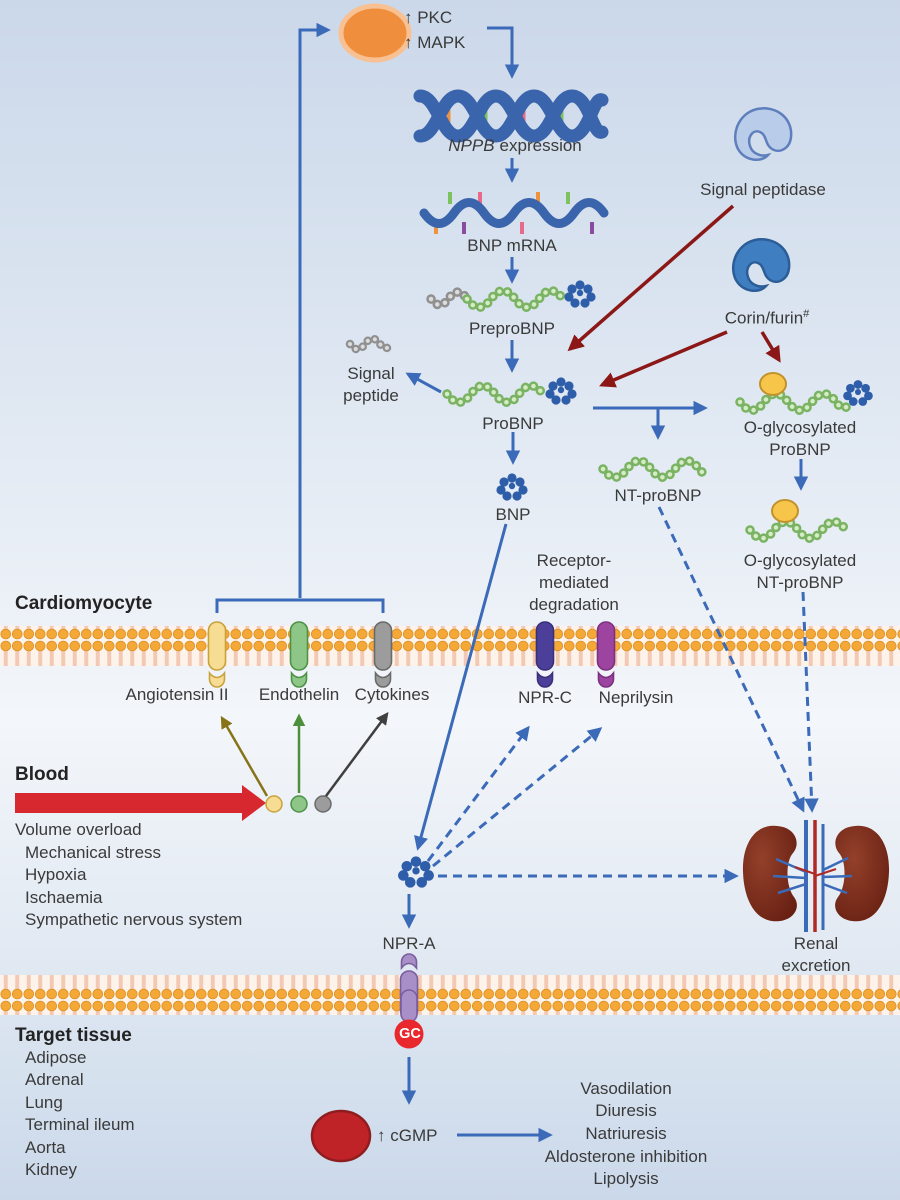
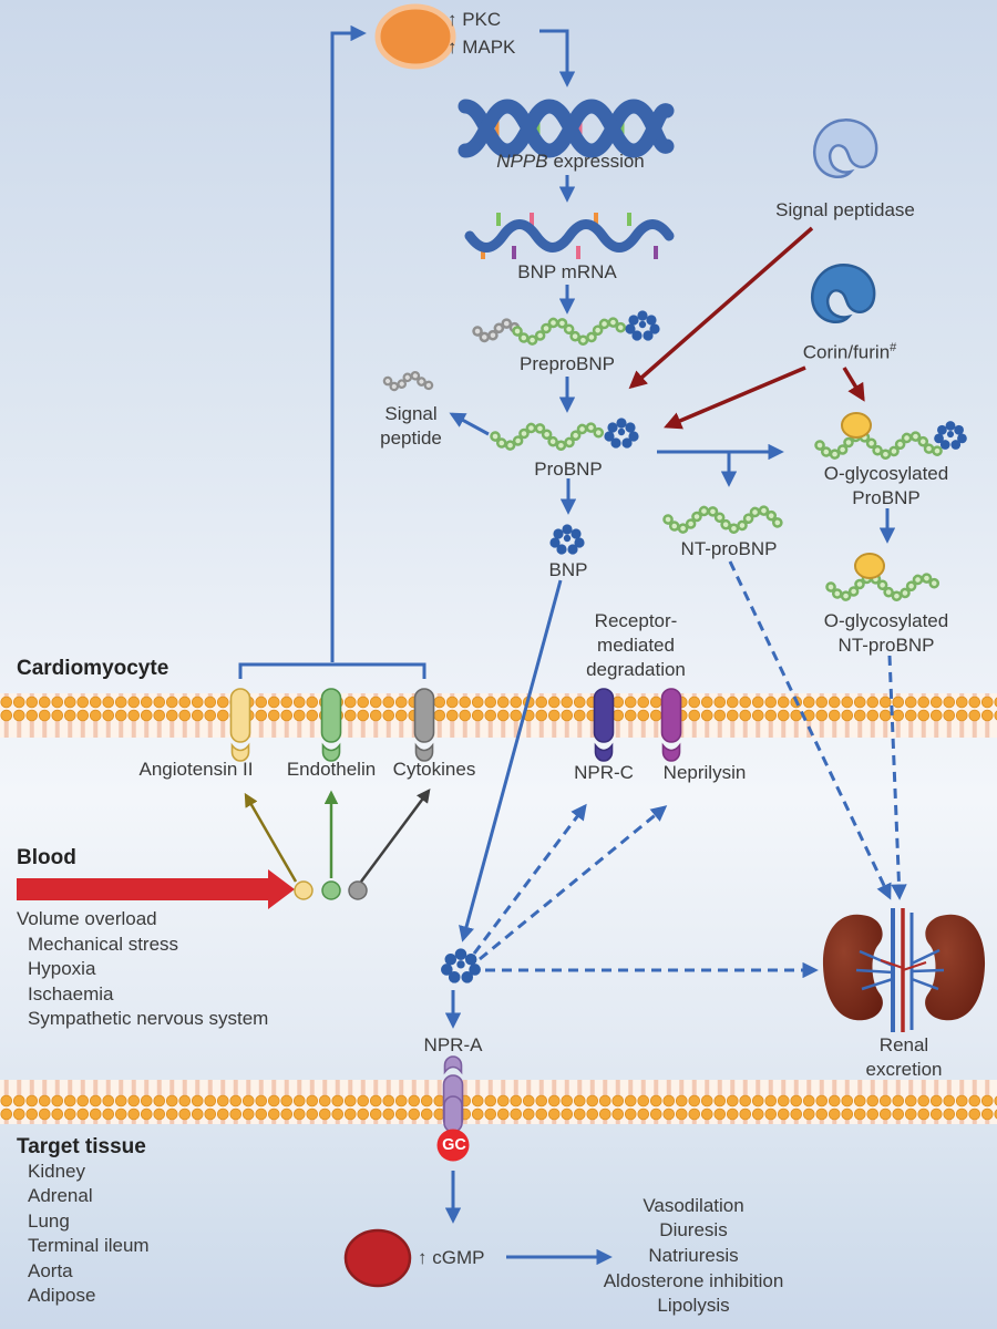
  ↑ PKC
  ↑ MAPK
  NPPB expression
  BNP mRNA
  PreproBNP
  Signal
  peptide
  ProBNP
  BNP
  Signal peptidase
  Corin/furin#
  NT-proBNP
  O-glycosylated
  ProBNP
  O-glycosylated
  NT-proBNP
  Cardiomyocyte
  Angiotensin II
  Endothelin
  Cytokines
  Receptor-
  mediated
  degradation
  NPR-C
  Neprilysin
  Blood
  Volume overload
  Mechanical stress
  Hypoxia
  Ischaemia
  Sympathetic nervous system
  NPR-A
  GC
  ↑ cGMP
  Renal
  excretion
  Target tissue
- Adipose
+ Kidney
  Adrenal
  Lung
  Terminal ileum
  Aorta
- Kidney
+ Adipose
  Vasodilation
  Diuresis
  Natriuresis
  Aldosterone inhibition
  Lipolysis
